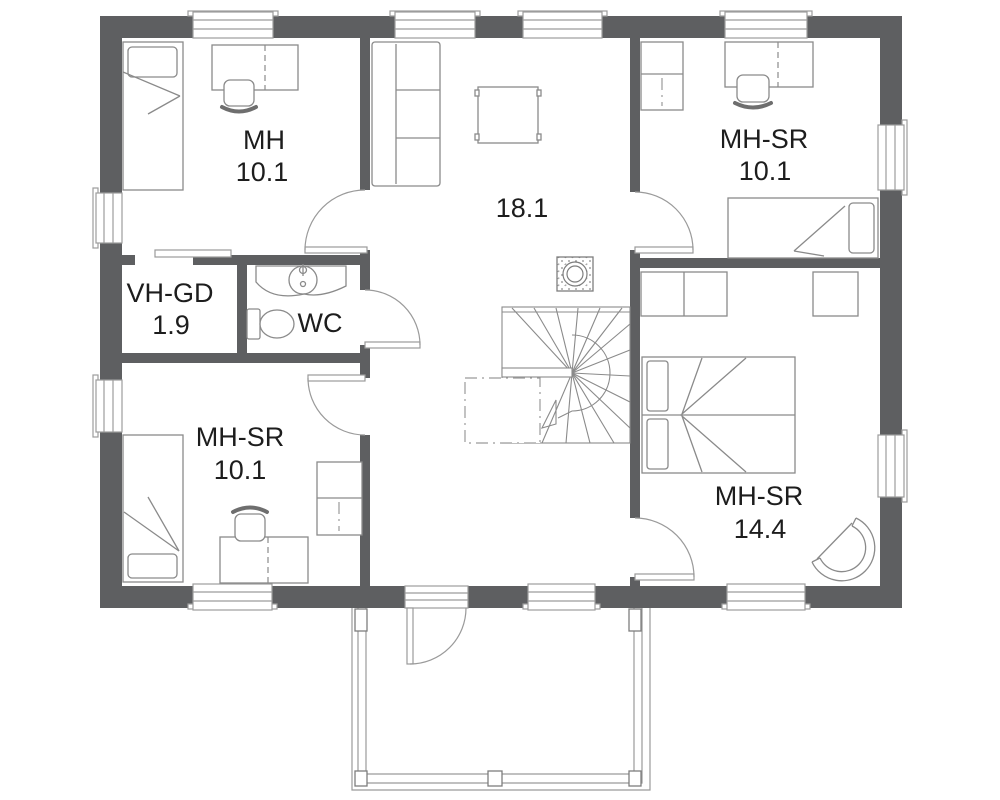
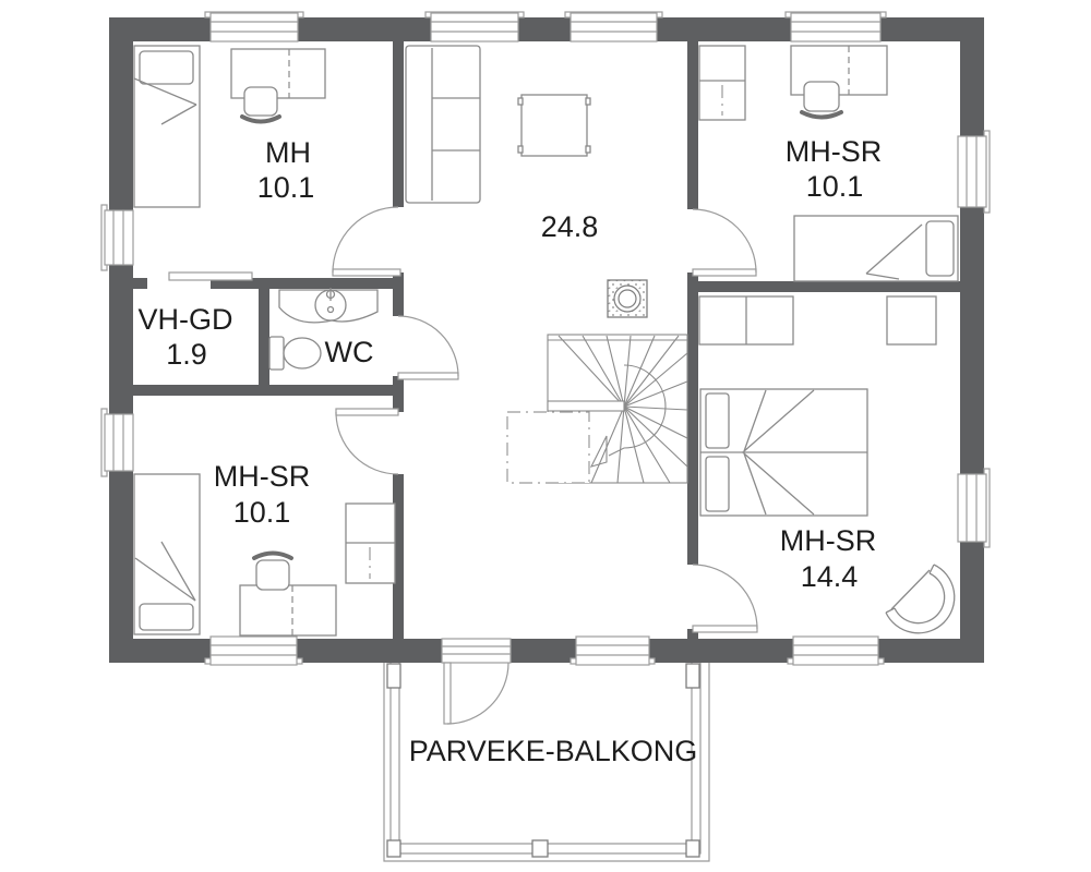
  MH
  10.1
- 18.1
+ 24.8
  MH-SR
  10.1
  VH-GD
  1.9
  WC
  MH-SR
  10.1
  MH-SR
  14.4
+ PARVEKE-BALKONG
